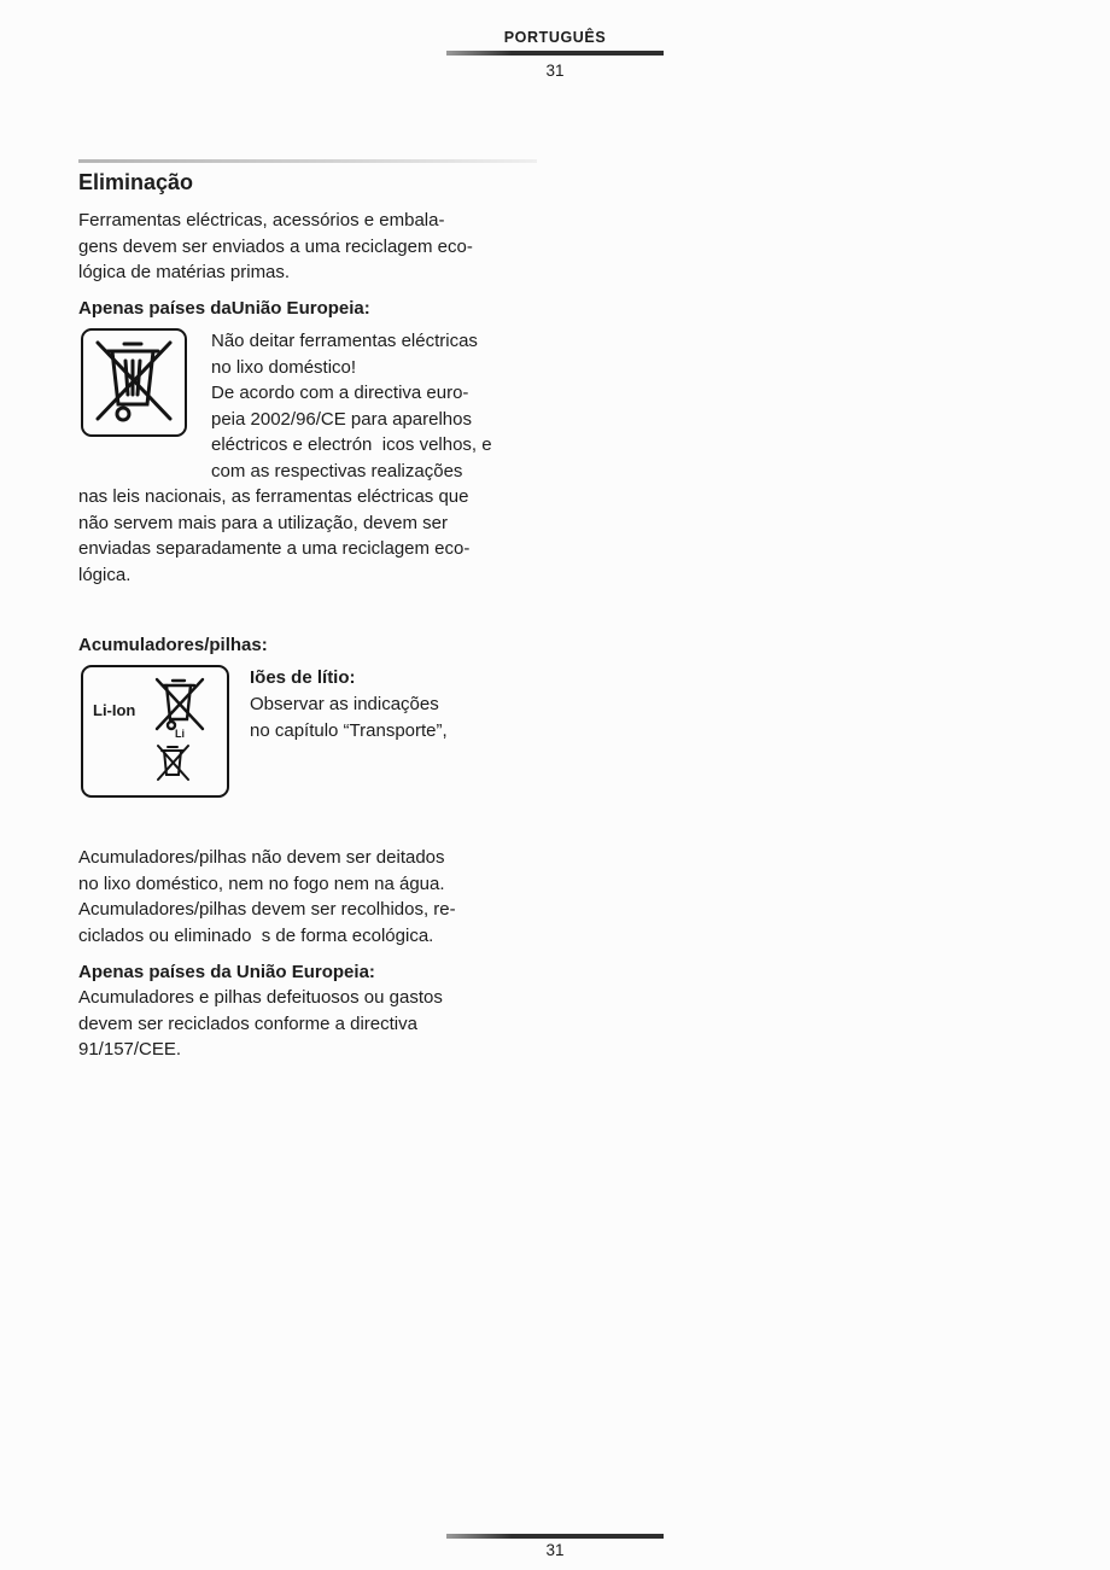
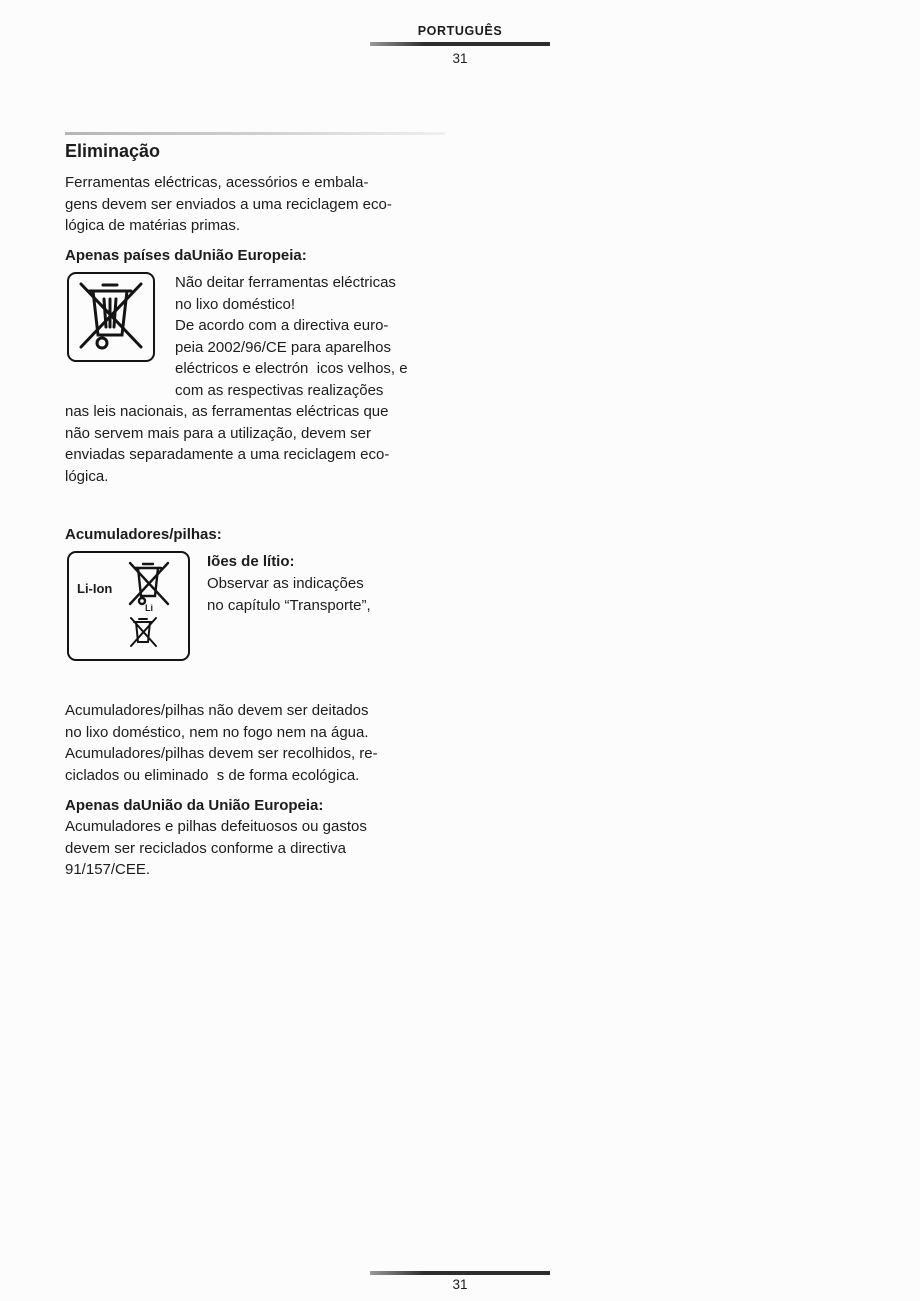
  PORTUGUÊS
  31
  Eliminação
  Ferramentas eléctricas, acessórios e embala-
  gens devem ser enviados a uma reciclagem eco-
  lógica de matérias primas.
  Apenas países daUnião Europeia:
  Não deitar ferramentas eléctricas
  no lixo doméstico!
  De acordo com a directiva euro-
  peia 2002/96/CE para aparelhos
  eléctricos e electrón icos velhos, e
  com as respectivas realizações
  nas leis nacionais, as ferramentas eléctricas que
  não servem mais para a utilização, devem ser
  enviadas separadamente a uma reciclagem eco-
  lógica.
  Acumuladores/pilhas:
  Li-Ion
  Li
  Iões de lítio:
  Observar as indicações
  no capítulo “Transporte”,
  Acumuladores/pilhas não devem ser deitados
  no lixo doméstico, nem no fogo nem na água.
  Acumuladores/pilhas devem ser recolhidos, re-
  ciclados ou eliminado s de forma ecológica.
- Apenas países da União Europeia:
+ Apenas daUnião da União Europeia:
  Acumuladores e pilhas defeituosos ou gastos
  devem ser reciclados conforme a directiva
  91/157/CEE.
  31
